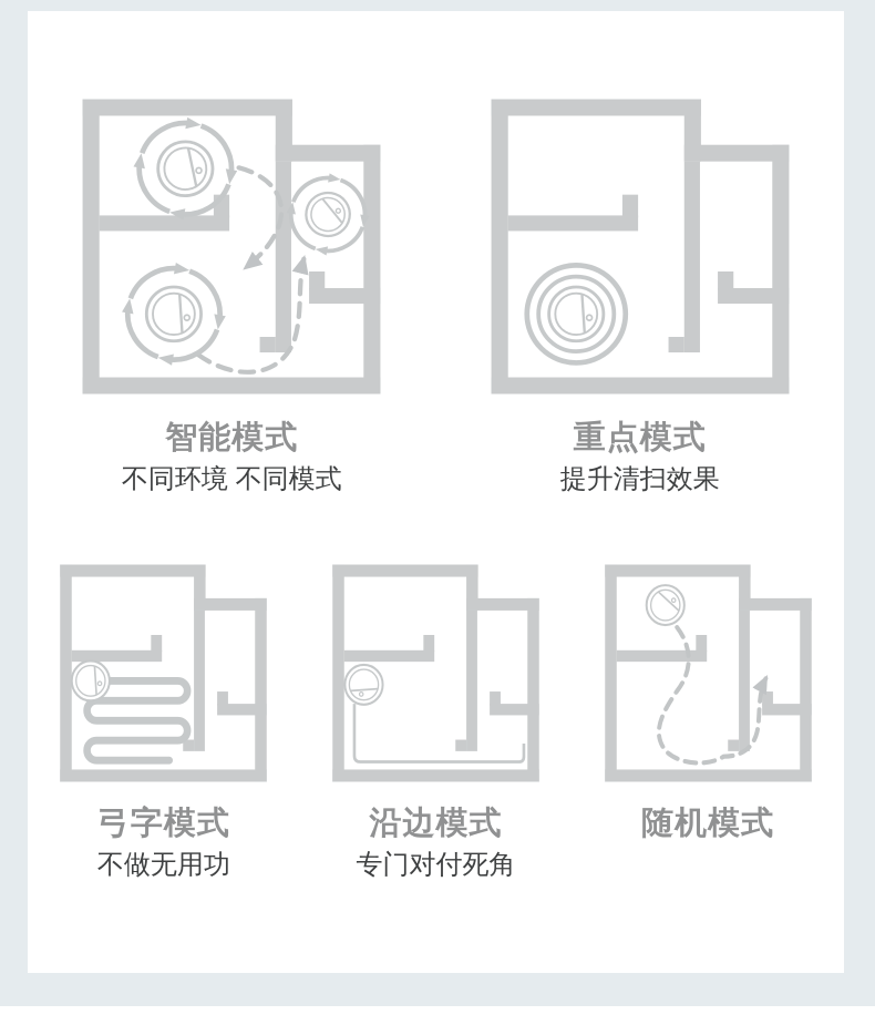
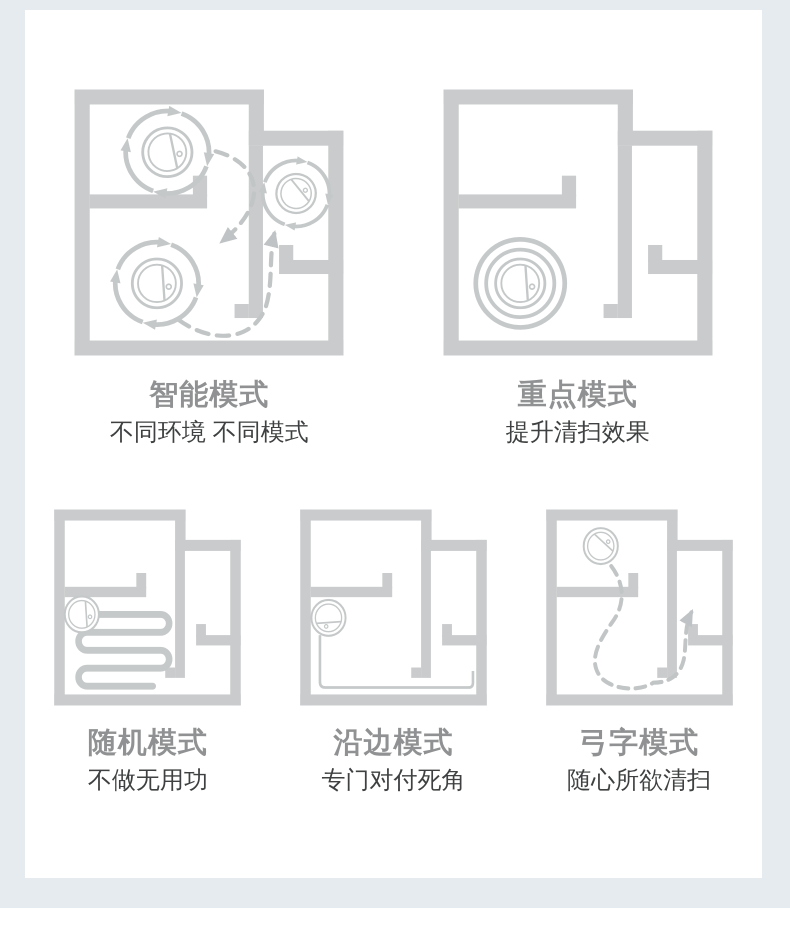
  智能模式
  不同环境 不同模式
  重点模式
  提升清扫效果
- 弓字模式
+ 随机模式
  不做无用功
  沿边模式
  专门对付死角
- 随机模式
+ 弓字模式
+ 随心所欲清扫
